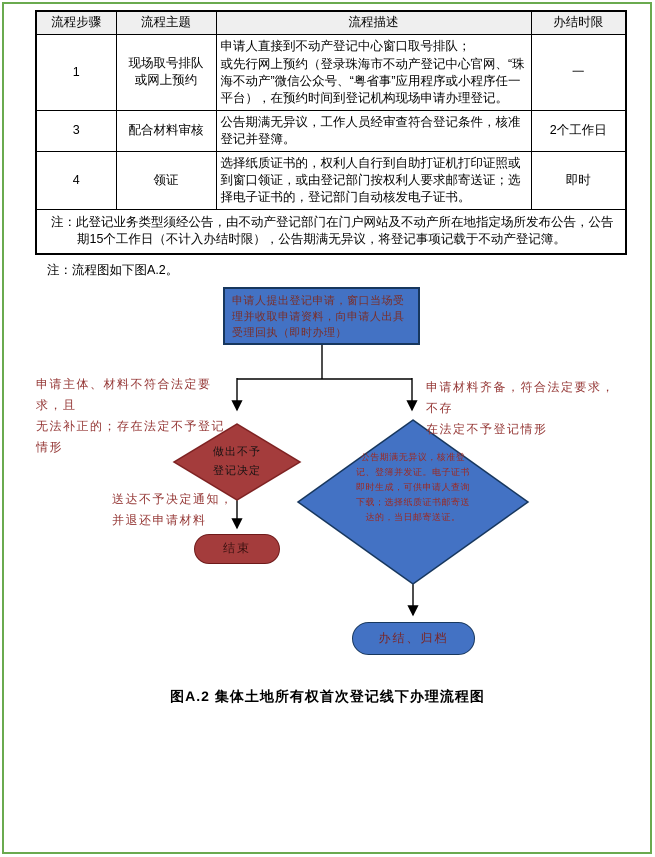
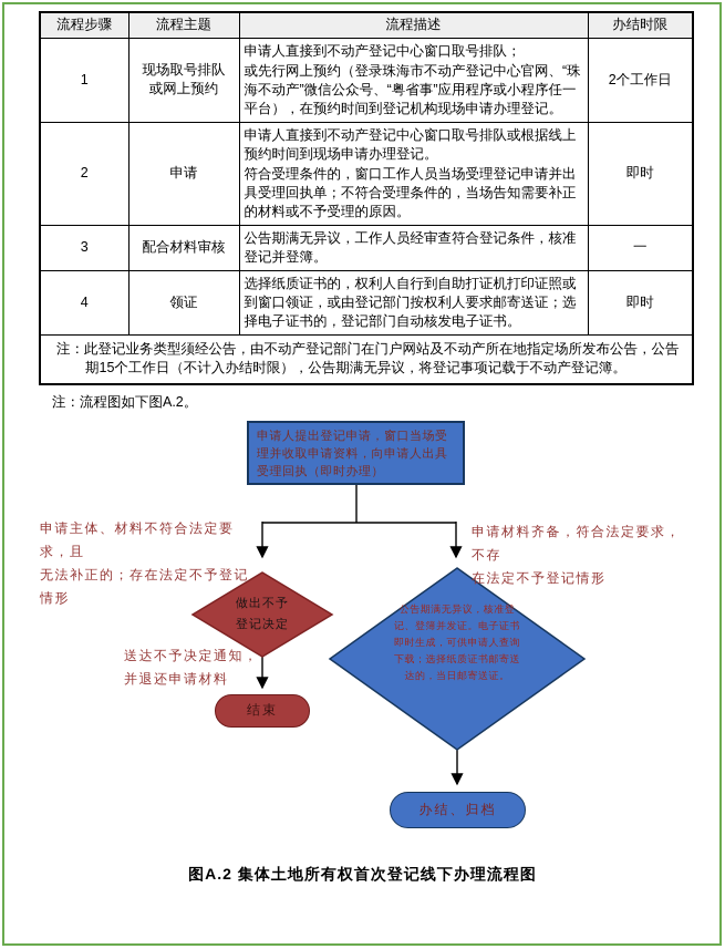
  流程步骤	流程主题	流程描述	办结时限
- 1	现场取号排队 或网上预约	申请人直接到不动产登记中心窗口取号排队； 或先行网上预约（登录珠海市不动产登记中心官网、“珠海不动产”微信公众号、“粤省事”应用程序或小程序任一平台），在预约时间到登记机构现场申请办理登记。	一
+ 1	现场取号排队 或网上预约	申请人直接到不动产登记中心窗口取号排队； 或先行网上预约（登录珠海市不动产登记中心官网、“珠海不动产”微信公众号、“粤省事”应用程序或小程序任一平台），在预约时间到登记机构现场申请办理登记。	2个工作日
+ 2	申请	申请人直接到不动产登记中心窗口取号排队或根据线上预约时间到现场申请办理登记。 符合受理条件的，窗口工作人员当场受理登记申请并出具受理回执单；不符合受理条件的，当场告知需要补正的材料或不予受理的原因。	即时
- 3	配合材料审核	公告期满无异议，工作人员经审查符合登记条件，核准登记并登簿。	2个工作日
+ 3	配合材料审核	公告期满无异议，工作人员经审查符合登记条件，核准登记并登簿。	一
  4	领证	选择纸质证书的，权利人自行到自助打证机打印证照或到窗口领证，或由登记部门按权利人要求邮寄送证；选择电子证书的，登记部门自动核发电子证书。	即时
  注：此登记业务类型须经公告，由不动产登记部门在门户网站及不动产所在地指定场所发布公告，公告期15个工作日（不计入办结时限），公告期满无异议，将登记事项记载于不动产登记簿。
  注：流程图如下图A.2。
  申请人提出登记申请，窗口当场受理并收取申请资料，向申请人出具受理回执（即时办理）
  申请主体、材料不符合法定要求，且
  无法补正的；存在法定不予登记情形
  申请材料齐备，符合法定要求，不存
  在法定不予登记情形
  做出不予
  登记决定
  送达不予决定通知，
  并退还申请材料
  结束
  公告期满无异议，核准登
  记、登簿并发证。电子证书
  即时生成，可供申请人查询
  下载；选择纸质证书邮寄送
  达的，当日邮寄送证。
  办结、归档
  图A.2 集体土地所有权首次登记线下办理流程图
